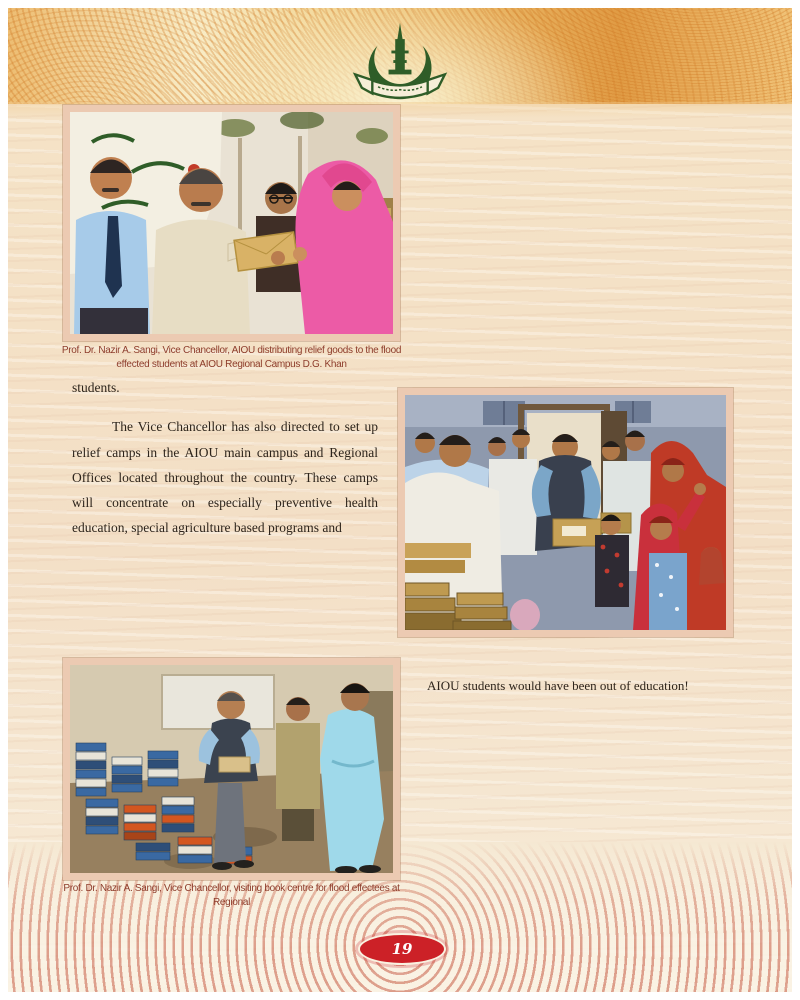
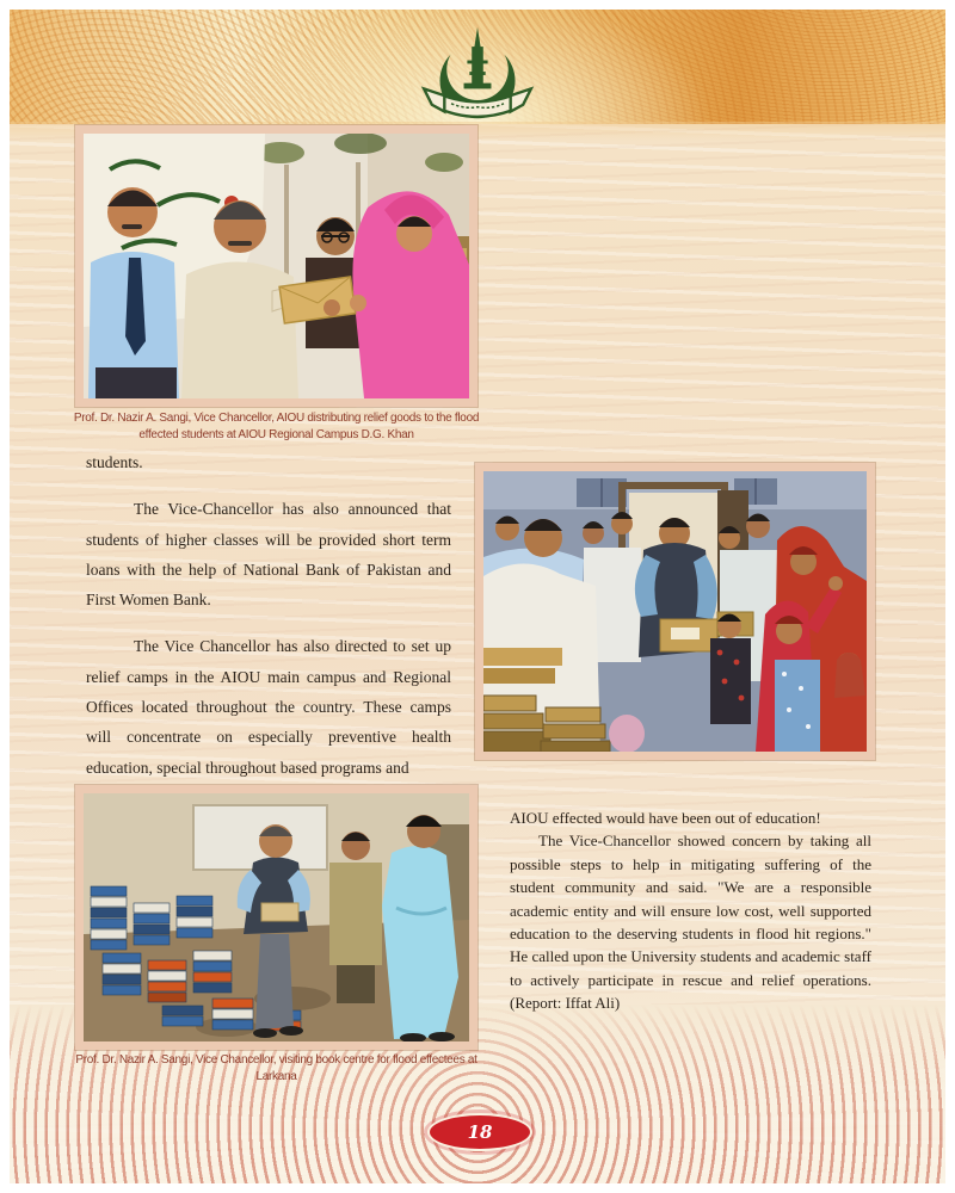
  Prof. Dr. Nazir A. Sangi, Vice Chancellor, AIOU distributing relief goods to the flood effected students at AIOU Regional Campus D.G. Khan
  students.
+ The Vice-Chancellor has also announced that students of higher classes will be provided short term loans with the help of National Bank of Pakistan and First Women Bank.
- The Vice Chancellor has also directed to set up relief camps in the AIOU main campus and Regional Offices located throughout the country. These camps will concentrate on especially preventive health education, special agriculture based programs and
+ The Vice Chancellor has also directed to set up relief camps in the AIOU main campus and Regional Offices located throughout the country. These camps will concentrate on especially preventive health education, special throughout based programs and
- AIOU students would have been out of education!
+ AIOU effected would have been out of education!
+ The Vice-Chancellor showed concern by taking all possible steps to help in mitigating suffering of the student community and said. "We are a responsible academic entity and will ensure low cost, well supported education to the deserving students in flood hit regions." He called upon the University students and academic staff to actively participate in rescue and relief operations. (Report: Iffat Ali)
- Prof. Dr. Nazir A. Sangi, Vice Chancellor, visiting book centre for flood effectees at Regional
+ Prof. Dr. Nazir A. Sangi, Vice Chancellor, visiting book centre for flood effectees at Larkana
- 19
+ 18
